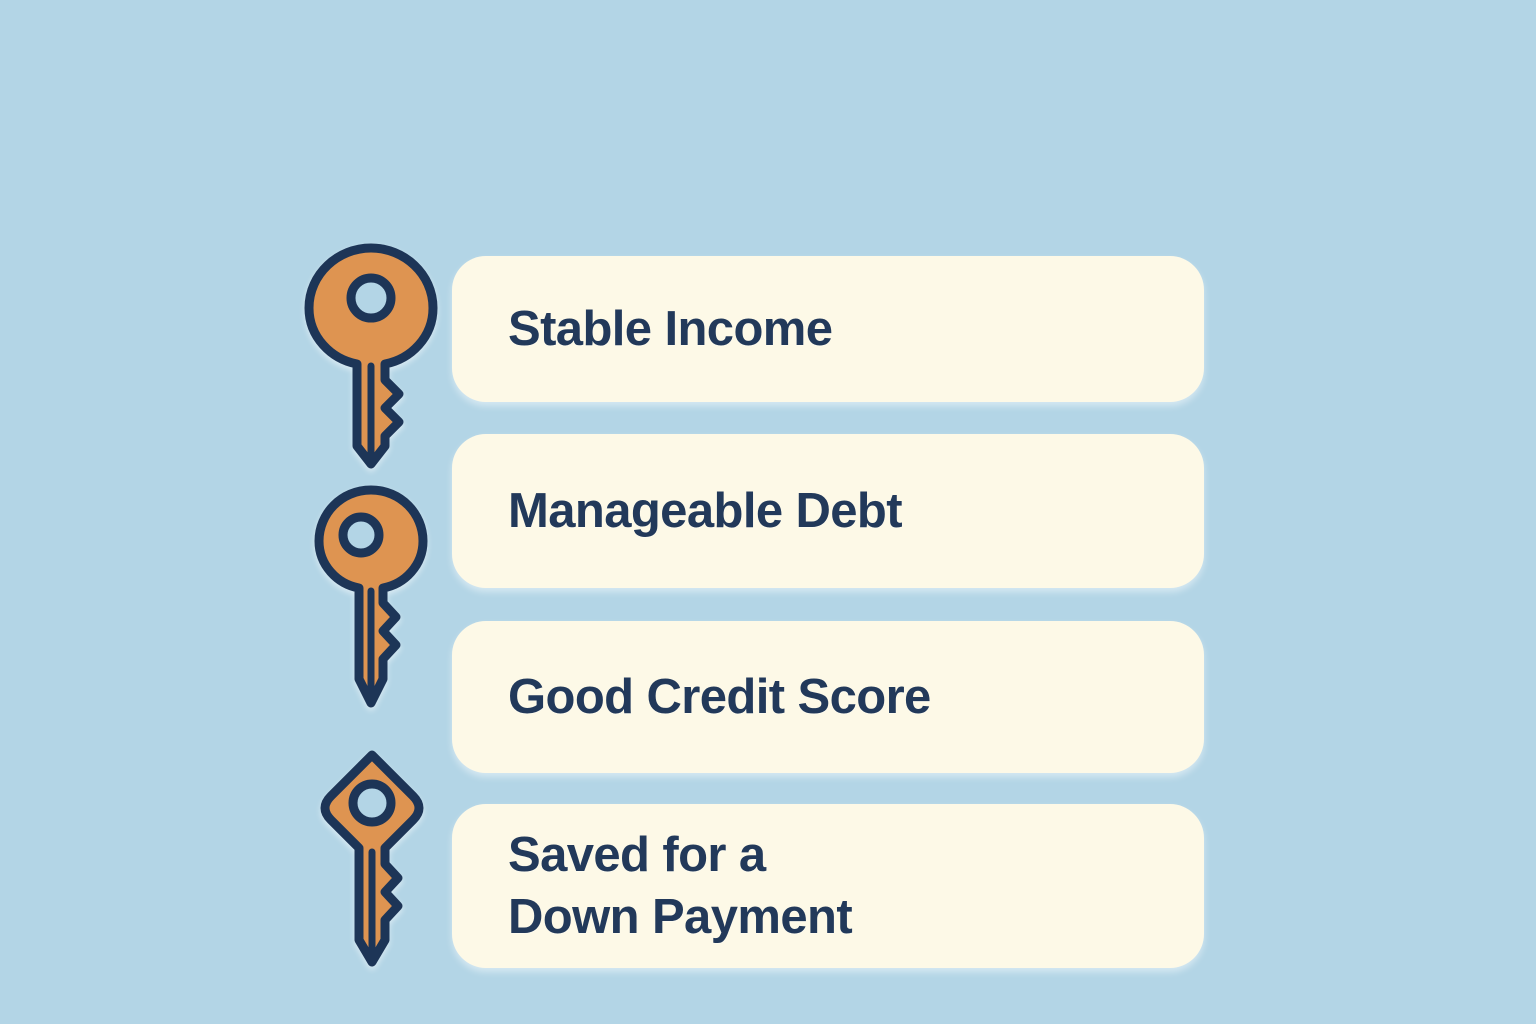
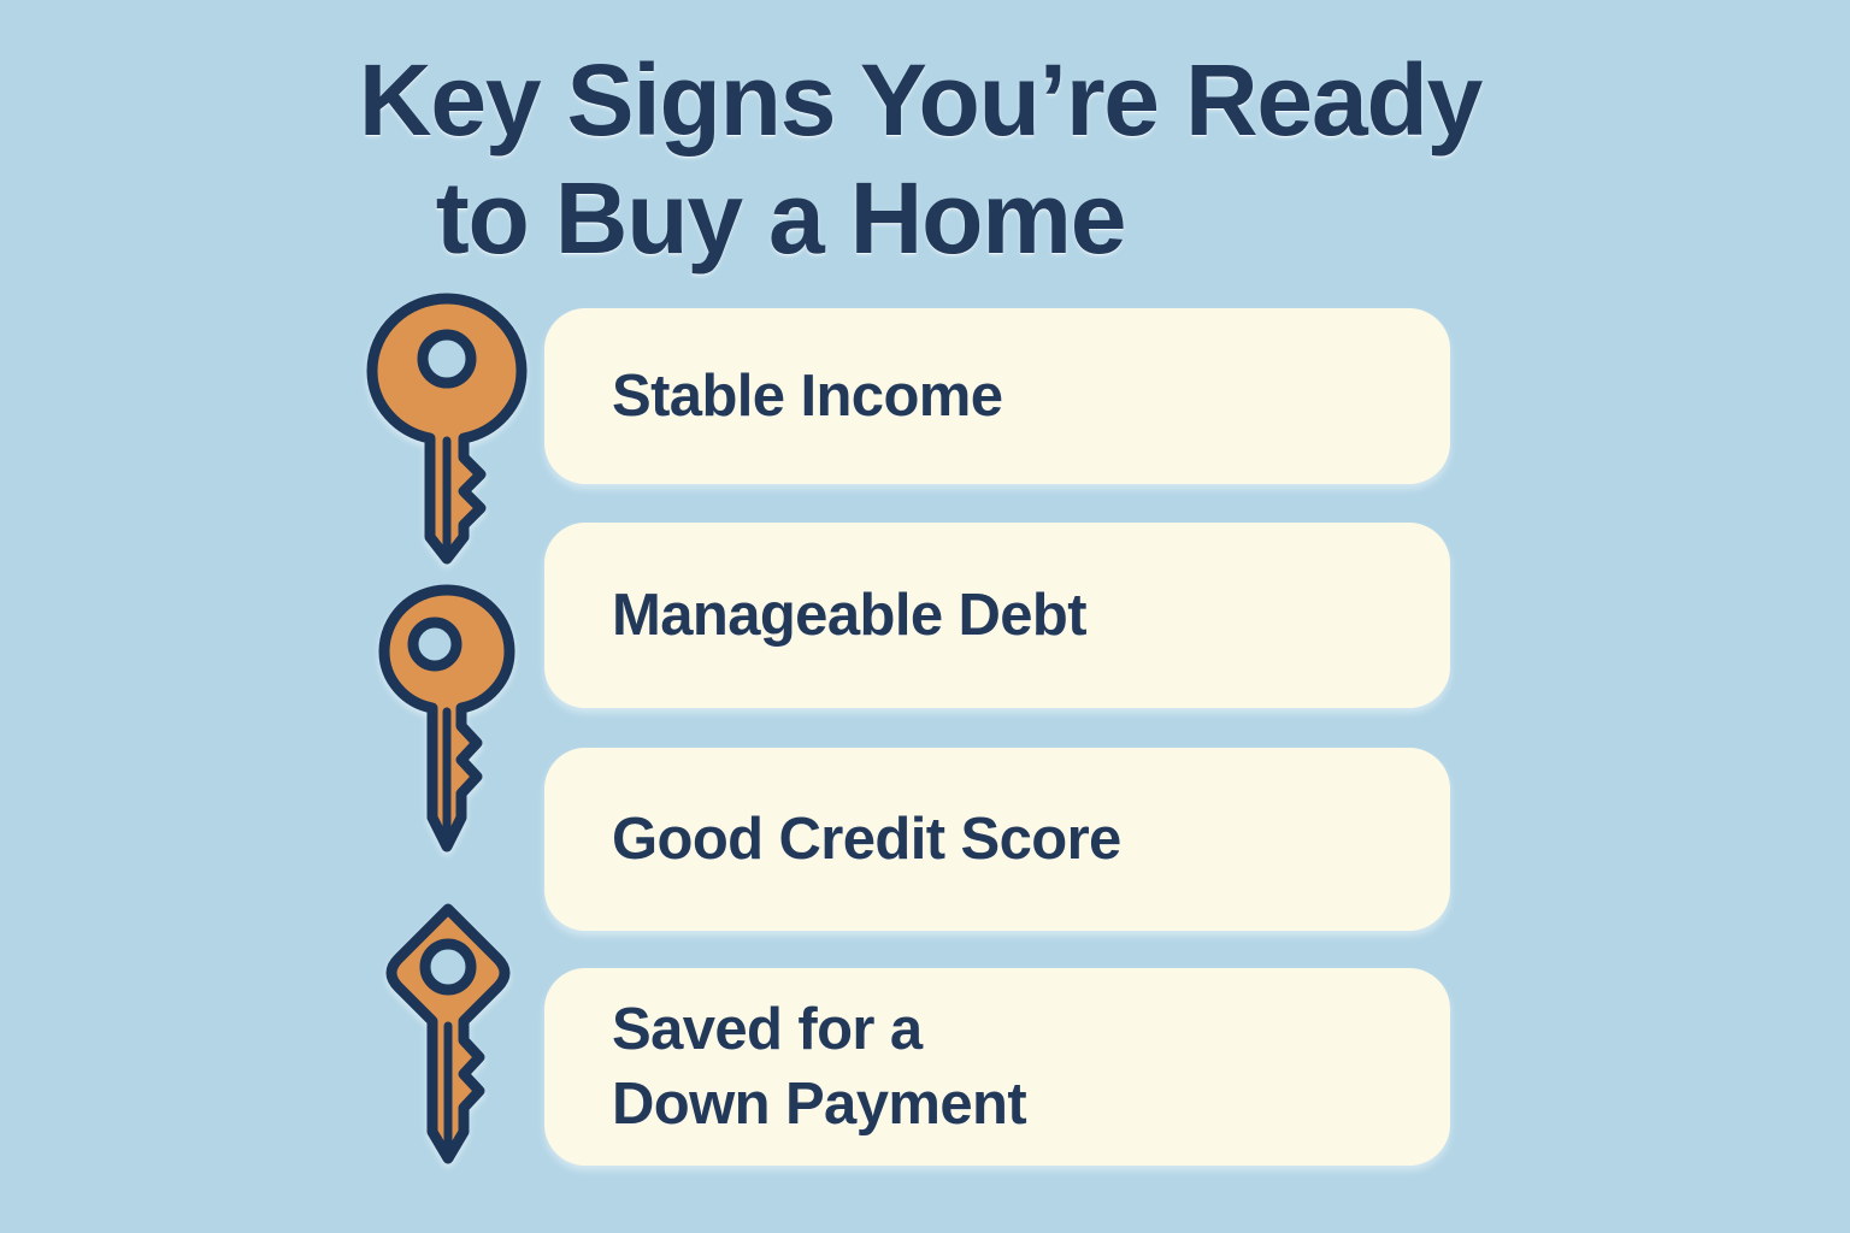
+ Key Signs You’re Ready
+ to Buy a Home
  Stable Income
  Manageable Debt
  Good Credit Score
  Saved for a
  Down Payment
